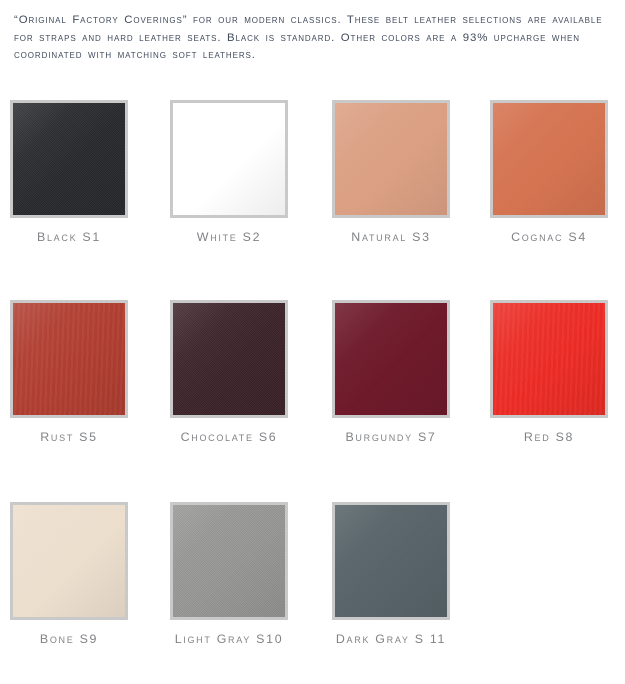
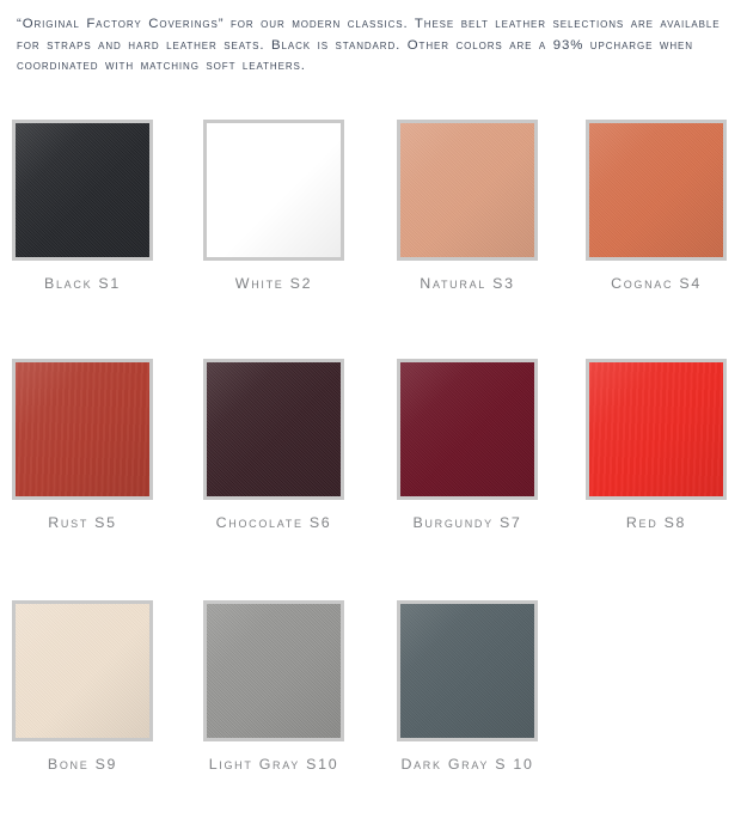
  “Original Factory Coverings” for our modern classics. These belt leather selections are available for straps and hard leather seats. Black is standard. Other colors are a 93% upcharge when coordinated with matching soft leathers.
  Black S1
  White S2
  Natural S3
  Cognac S4
  Rust S5
  Chocolate S6
  Burgundy S7
  Red S8
  Bone S9
  Light Gray S10
- Dark Gray S 11
+ Dark Gray S 10
